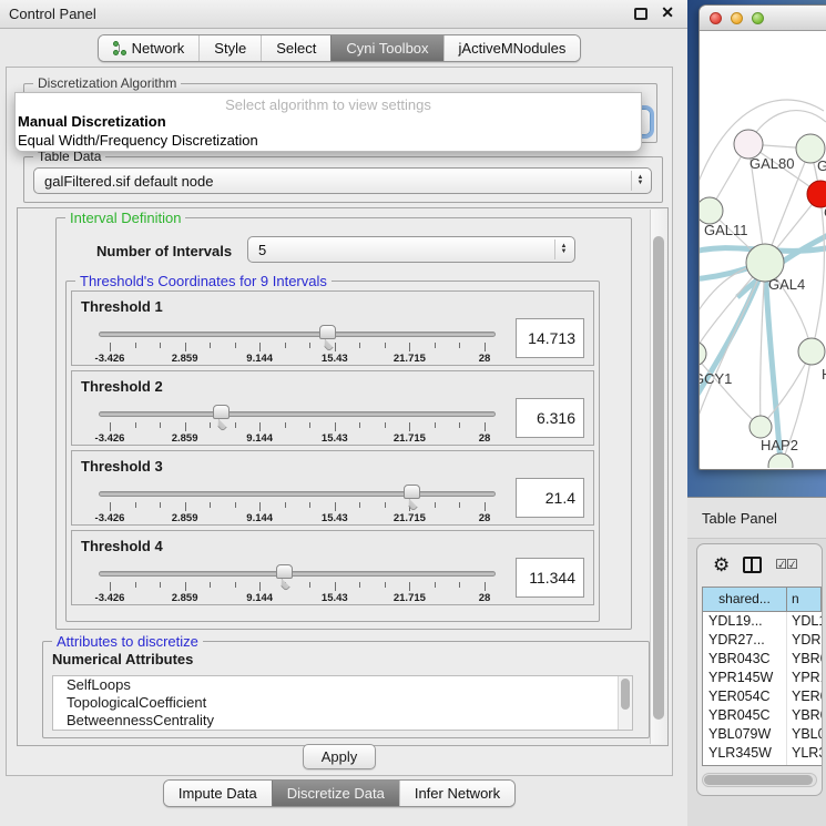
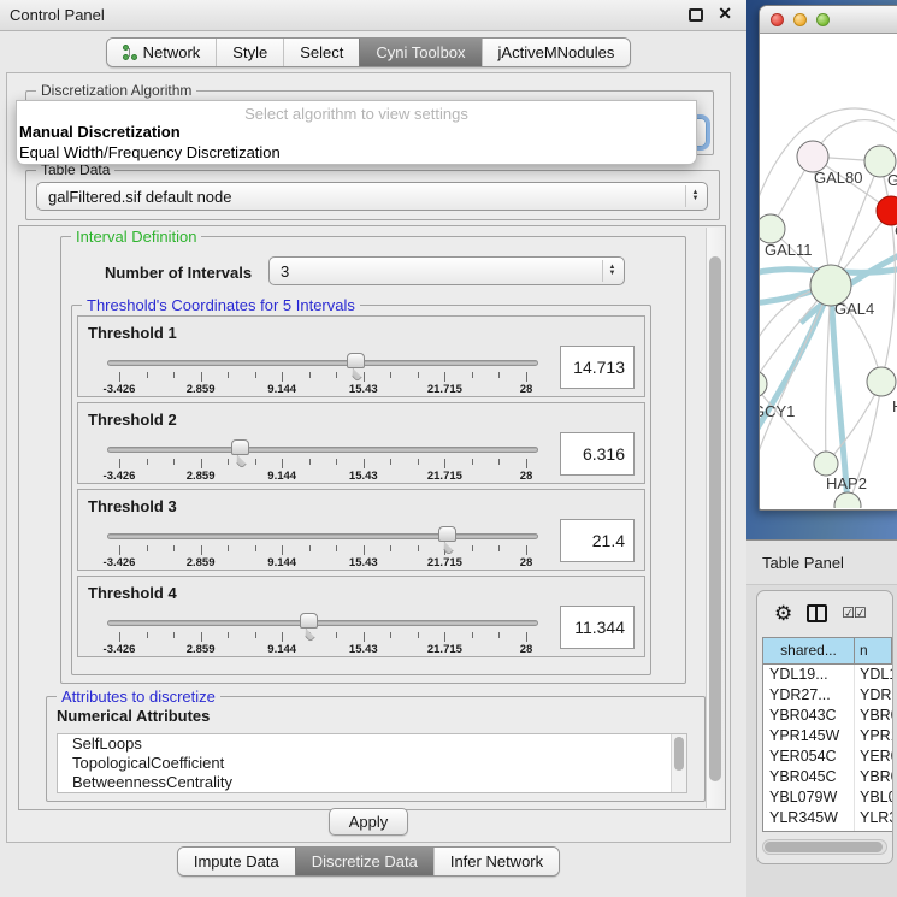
  Control Panel
  ✕
  Network
  Style
  Select
  Cyni Toolbox
  jActiveMNodules
  Discretization Algorithm
  Select algorithm to view settings
  Manual Discretization
  Equal Width/Frequency Discretization
  Table Data
  galFiltered.sif default node
  Interval Definition
  Number of Intervals
- 5
+ 3
- Threshold's Coordinates for 9 Intervals
+ Threshold's Coordinates for 5 Intervals
  Threshold 1
  -3.426
  2.859
  9.144
  15.43
  21.715
  28
  14.713
  Threshold 2
  -3.426
  2.859
  9.144
  15.43
  21.715
  28
  6.316
  Threshold 3
  -3.426
  2.859
  9.144
  15.43
  21.715
  28
  21.4
  Threshold 4
  -3.426
  2.859
  9.144
  15.43
  21.715
  28
  11.344
  Attributes to discretize
  Numerical Attributes
  SelfLoops
  TopologicalCoefficient
  BetweennessCentrality
  Apply
  Impute Data
  Discretize Data
  Infer Network
  GAL80
  GAL11
  GAL4
  GCY1
  HAP2
  Table Panel
  ⚙
  ☑☑
  shared...
  n
  YDL19...
  YDL
  YDR27...
  YDR
  YBR043C
  YBR
  YPR145W
  YPR
  YER054C
  YER
  YBR045C
  YBR
  YBL079W
  YBL
  YLR345W
  YLR
